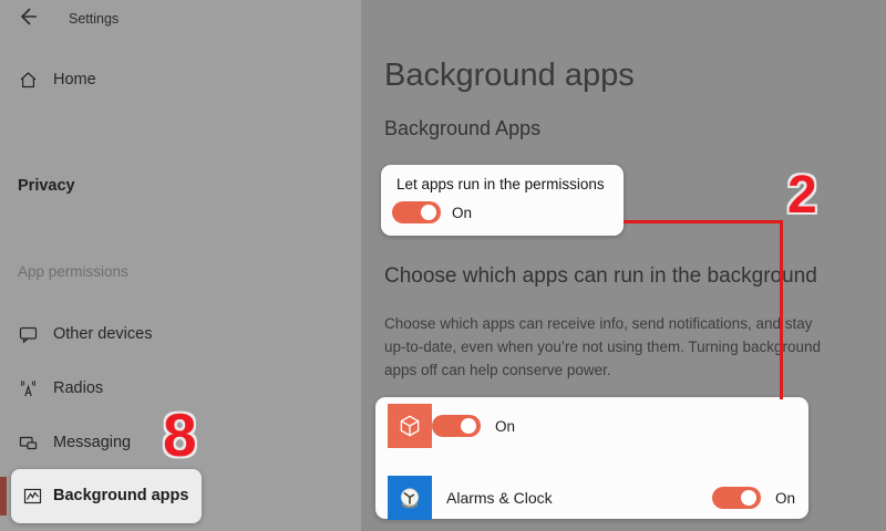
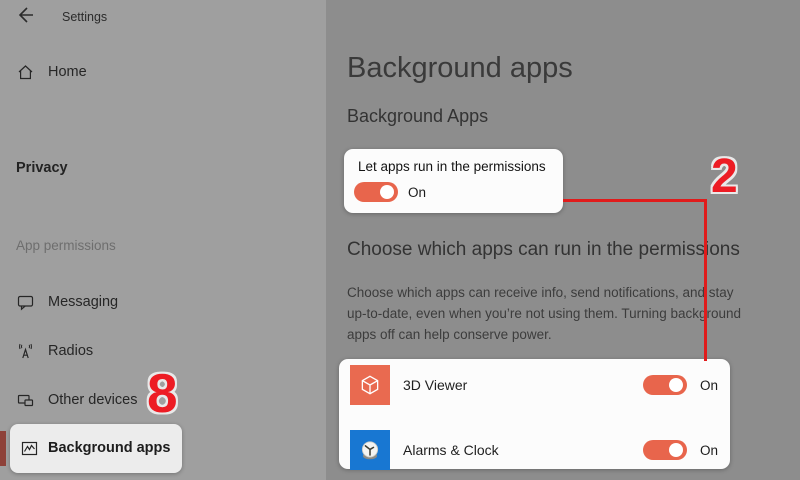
  Settings
  Home
  Privacy
  App permissions
- Other devices
+ Messaging
  Radios
- Messaging
+ Other devices
  Background apps
  Background apps
  Background Apps
  Let apps run in the permissions
  On
- Choose which apps can run in the background
+ Choose which apps can run in the permissions
  Choose which apps can receive info, send notifications, and stay up-to-date, even when you’re not using them. Turning background apps off can help conserve power.
+ 3D Viewer
  On
  Alarms & Clock
  On
  8
  2
